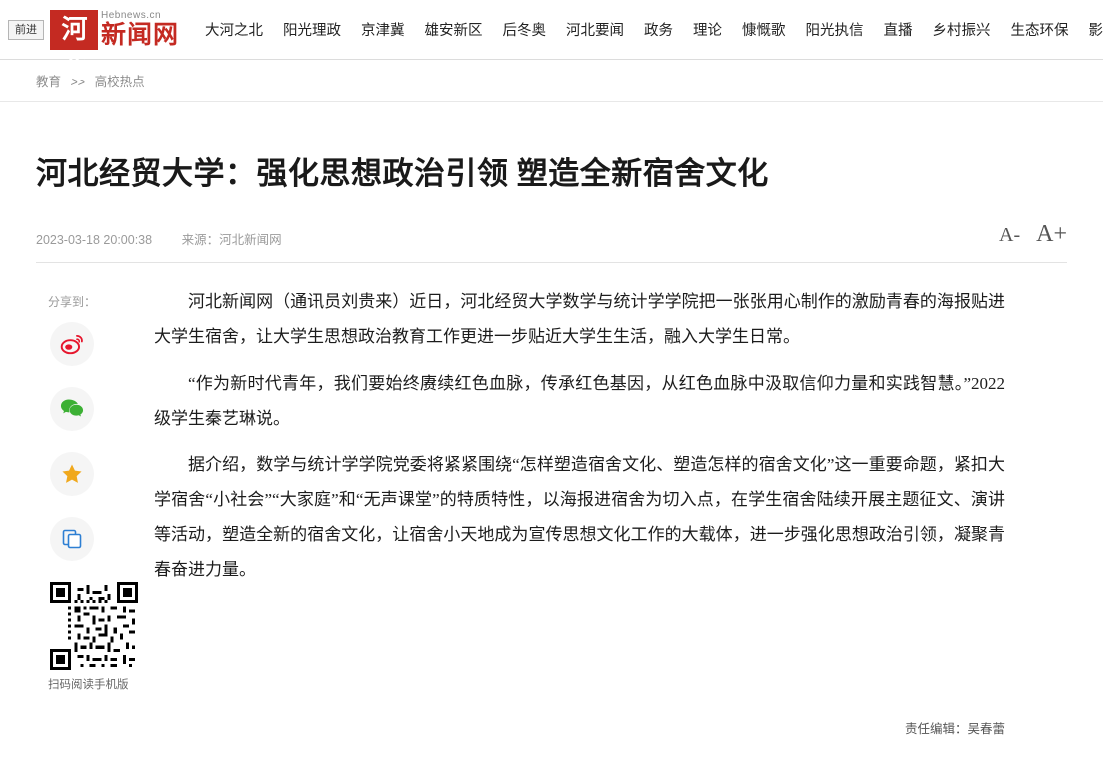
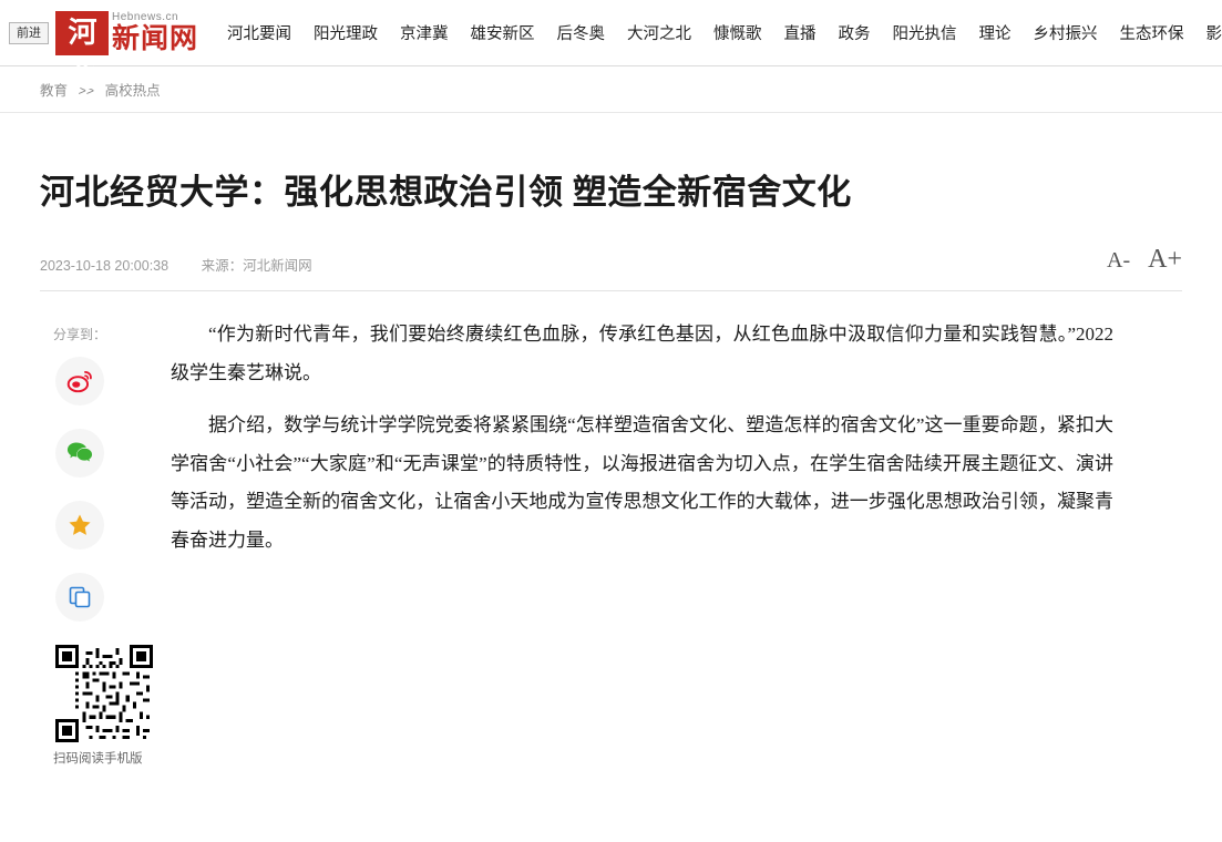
  前进
  河北
  Hebnews.cn
  新闻网
- 大河之北
+ 河北要闻
  阳光理政
  京津冀
  雄安新区
  后冬奥
- 河北要闻
+ 大河之北
- 政务
+ 慷慨歌
- 理论
+ 直播
- 慷慨歌
+ 政务
  阳光执信
- 直播
+ 理论
  乡村振兴
  生态环保
  教育 高校热点
  河北经贸大学：强化思想政治引领 塑造全新宿舍文化
- 2023-03-18 20:00:38 来源：河北新闻网
+ 2023-10-18 20:00:38 来源：河北新闻网
  A-
  A+
  分享到：
  扫码阅读手机版
- 河北新闻网（通讯员刘贵来）近日，河北经贸大学数学与统计学学院把一张张用心制作的激励青春的海报贴进大学生宿舍，让大学生思想政治教育工作更进一步贴近大学生生活，融入大学生日常。
  “作为新时代青年，我们要始终赓续红色血脉，传承红色基因，从红色血脉中汲取信仰力量和实践智慧。”2022级学生秦艺琳说。
  据介绍，数学与统计学学院党委将紧紧围绕“怎样塑造宿舍文化、塑造怎样的宿舍文化”这一重要命题，紧扣大学宿舍“小社会”“大家庭”和“无声课堂”的特质特性，以海报进宿舍为切入点，在学生宿舍陆续开展主题征文、演讲等活动，塑造全新的宿舍文化，让宿舍小天地成为宣传思想文化工作的大载体，进一步强化思想政治引领，凝聚青春奋进力量。
- 责任编辑：吴春蕾
